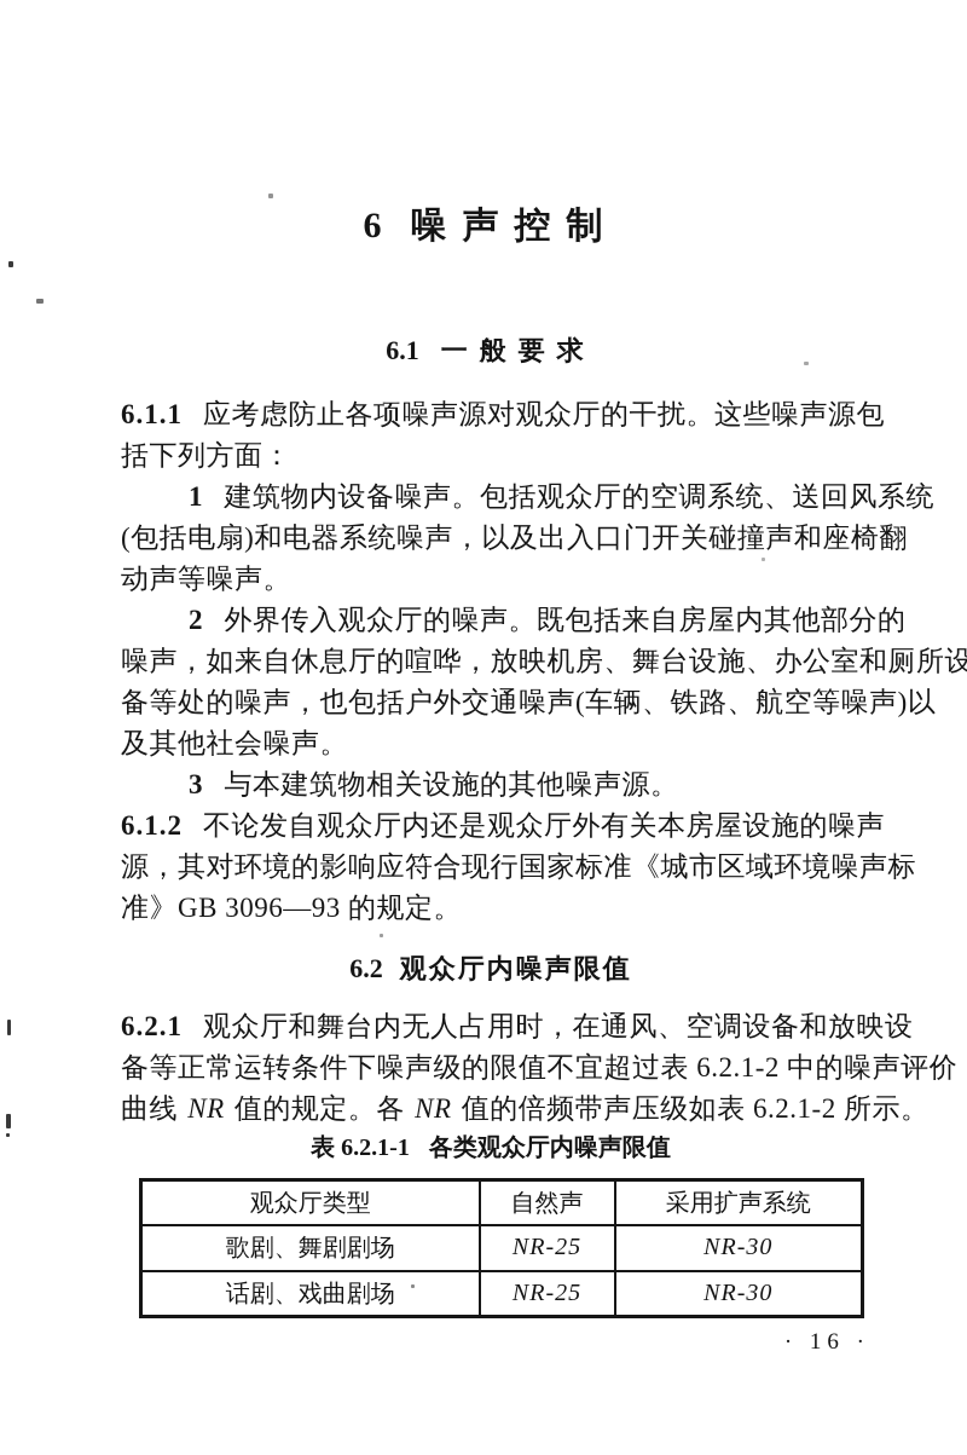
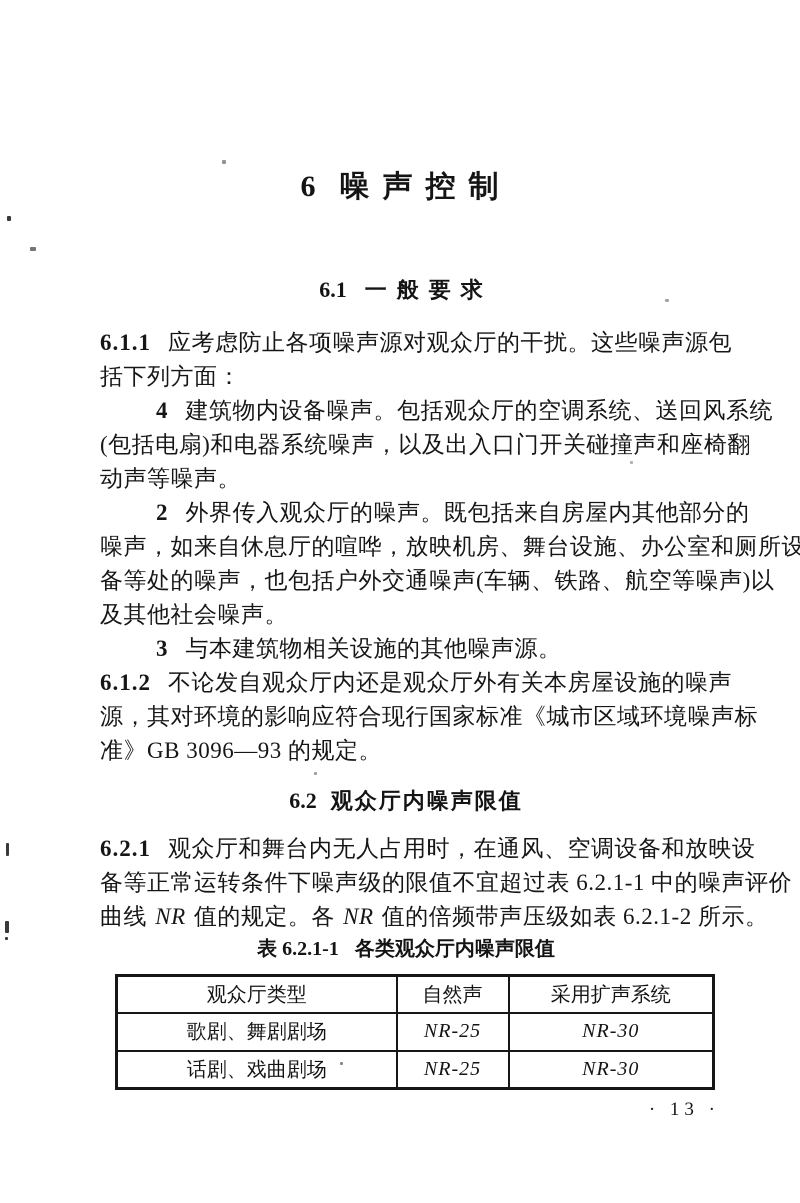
  6 噪声控制
  6.1 一般要求
  6.1.1 应考虑防止各项噪声源对观众厅的干扰。这些噪声源包
  括下列方面：
- 1 建筑物内设备噪声。包括观众厅的空调系统、送回风系统
+ 4 建筑物内设备噪声。包括观众厅的空调系统、送回风系统
  (包括电扇)和电器系统噪声，以及出入口门开关碰撞声和座椅翻
  动声等噪声。
  2 外界传入观众厅的噪声。既包括来自房屋内其他部分的
  噪声，如来自休息厅的喧哗，放映机房、舞台设施、办公室和厕所设
  备等处的噪声，也包括户外交通噪声(车辆、铁路、航空等噪声)以
  及其他社会噪声。
  3 与本建筑物相关设施的其他噪声源。
  6.1.2 不论发自观众厅内还是观众厅外有关本房屋设施的噪声
  源，其对环境的影响应符合现行国家标准《城市区域环境噪声标
  准》GB 3096—93 的规定。
  6.2 观众厅内噪声限值
  6.2.1 观众厅和舞台内无人占用时，在通风、空调设备和放映设
- 备等正常运转条件下噪声级的限值不宜超过表 6.2.1-2 中的噪声评价
+ 备等正常运转条件下噪声级的限值不宜超过表 6.2.1-1 中的噪声评价
  曲线 NR 值的规定。各 NR 值的倍频带声压级如表 6.2.1-2 所示。
  表 6.2.1-1 各类观众厅内噪声限值
  观众厅类型	自然声	采用扩声系统
  歌剧、舞剧剧场	NR-25	NR-30
  话剧、戏曲剧场	NR-25	NR-30
- · 16 ·
+ · 13 ·
